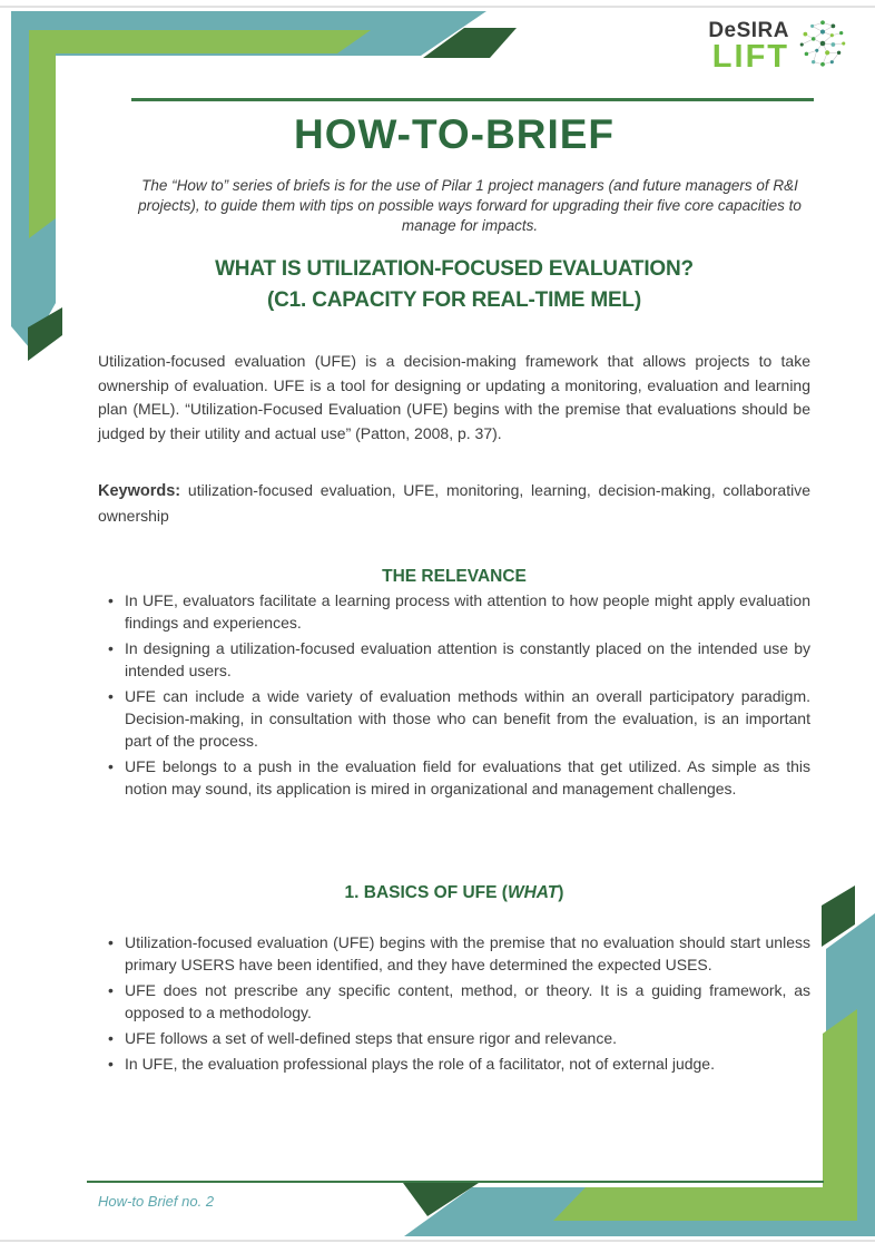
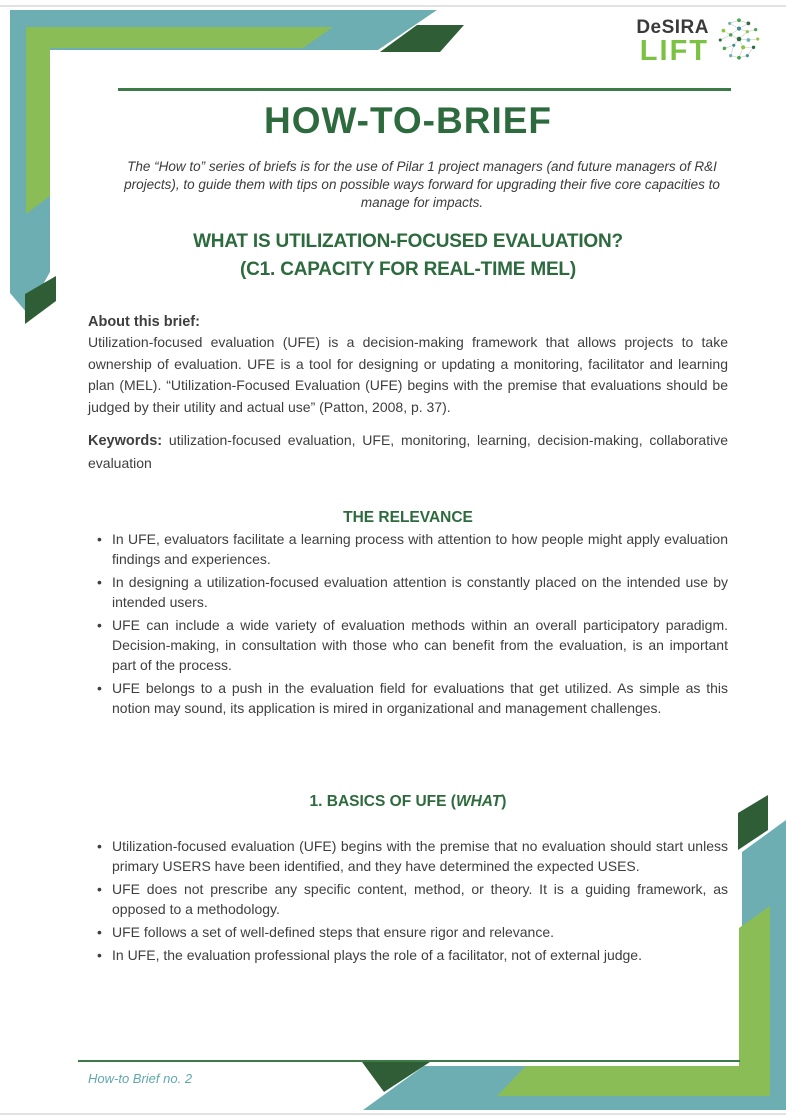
  DeSIRA
  LIFT
  HOW-TO-BRIEF
  The “How to” series of briefs is for the use of Pilar 1 project managers (and future managers of R&I projects), to guide them with tips on possible ways forward for upgrading their five core capacities to manage for impacts.
  WHAT IS UTILIZATION-FOCUSED EVALUATION?
  (C1. CAPACITY FOR REAL-TIME MEL)
+ About this brief:
- Utilization-focused evaluation (UFE) is a decision-making framework that allows projects to take ownership of evaluation. UFE is a tool for designing or updating a monitoring, evaluation and learning plan (MEL). “Utilization-Focused Evaluation (UFE) begins with the premise that evaluations should be judged by their utility and actual use” (Patton, 2008, p. 37).
+ Utilization-focused evaluation (UFE) is a decision-making framework that allows projects to take ownership of evaluation. UFE is a tool for designing or updating a monitoring, facilitator and learning plan (MEL). “Utilization-Focused Evaluation (UFE) begins with the premise that evaluations should be judged by their utility and actual use” (Patton, 2008, p. 37).
- Keywords: utilization-focused evaluation, UFE, monitoring, learning, decision-making, collaborative ownership
+ Keywords: utilization-focused evaluation, UFE, monitoring, learning, decision-making, collaborative evaluation
  THE RELEVANCE
  In UFE, evaluators facilitate a learning process with attention to how people might apply evaluation findings and experiences.
  In designing a utilization-focused evaluation attention is constantly placed on the intended use by intended users.
  UFE can include a wide variety of evaluation methods within an overall participatory paradigm. Decision-making, in consultation with those who can benefit from the evaluation, is an important part of the process.
  UFE belongs to a push in the evaluation field for evaluations that get utilized. As simple as this notion may sound, its application is mired in organizational and management challenges.
  1. BASICS OF UFE (WHAT)
  Utilization-focused evaluation (UFE) begins with the premise that no evaluation should start unless primary USERS have been identified, and they have determined the expected USES.
  UFE does not prescribe any specific content, method, or theory. It is a guiding framework, as opposed to a methodology.
  UFE follows a set of well-defined steps that ensure rigor and relevance.
  In UFE, the evaluation professional plays the role of a facilitator, not of external judge.
  How-to Brief no. 2
